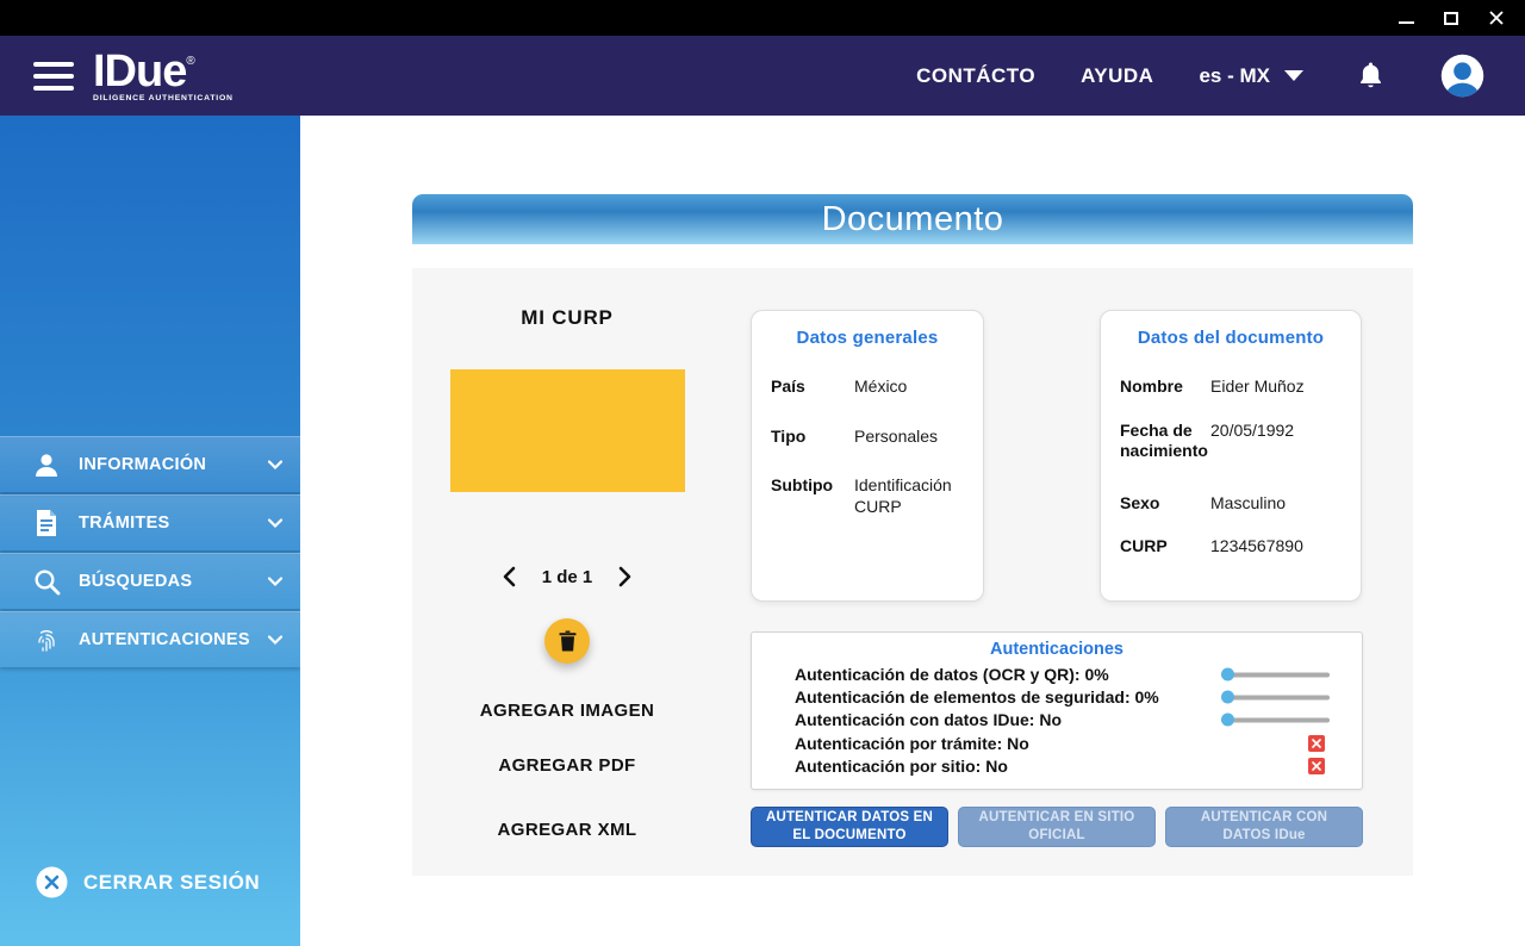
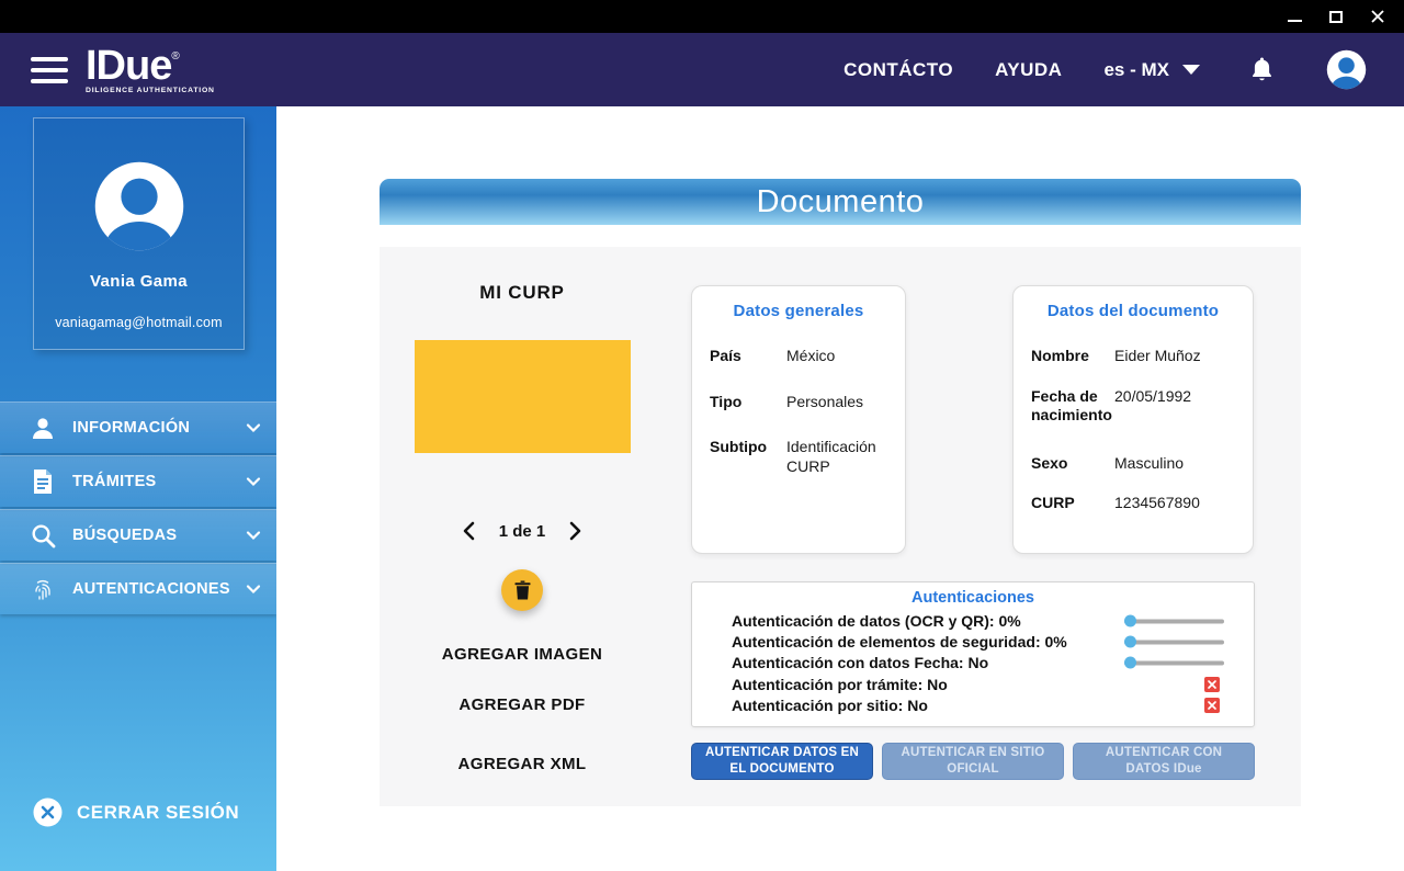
  IDue®
  CONTÁCTO
  AYUDA
  es - MX
+ Vania Gama
+ vaniagamag@hotmail.com
  INFORMACIÓN
  TRÁMITES
  BÚSQUEDAS
  AUTENTICACIONES
  CERRAR SESIÓN
  Documento
  MI CURP
  1 de 1
  AGREGAR IMAGEN
  AGREGAR PDF
  AGREGAR XML
  Datos generales
  País
  México
  Tipo
  Personales
  Subtipo
  Identificación CURP
  Datos del documento
  Nombre
  Eider Muñoz
  Fecha de nacimiento
  20/05/1992
  Sexo
  Masculino
  CURP
  1234567890
  Autenticaciones
  Autenticación de datos (OCR y QR): 0%
  Autenticación de elementos de seguridad: 0%
- Autenticación con datos IDue: No
+ Autenticación con datos Fecha: No
  Autenticación por trámite: No
  Autenticación por sitio: No
  AUTENTICAR DATOS EN EL DOCUMENTO
  AUTENTICAR EN SITIO OFICIAL
  AUTENTICAR CON DATOS IDue
